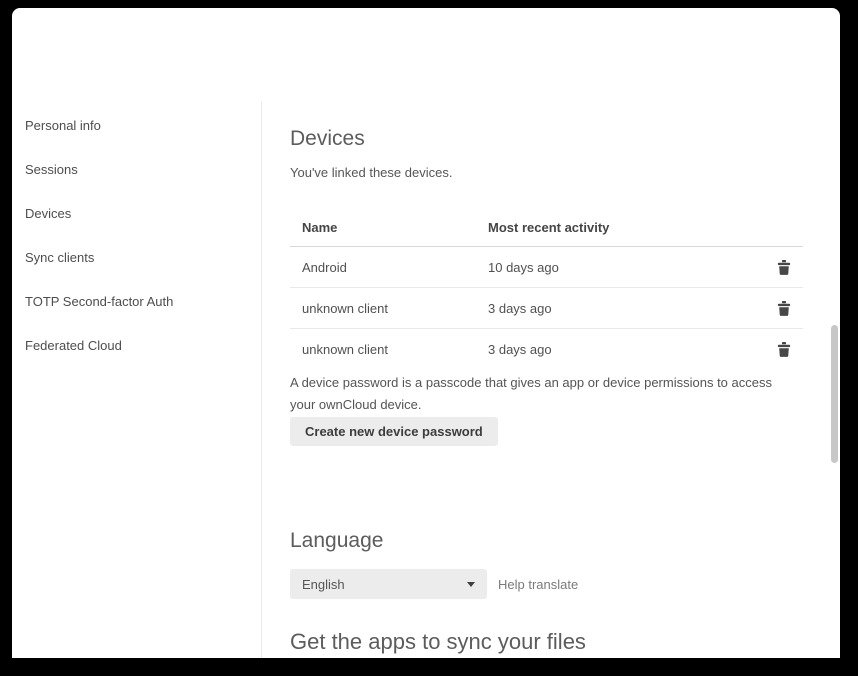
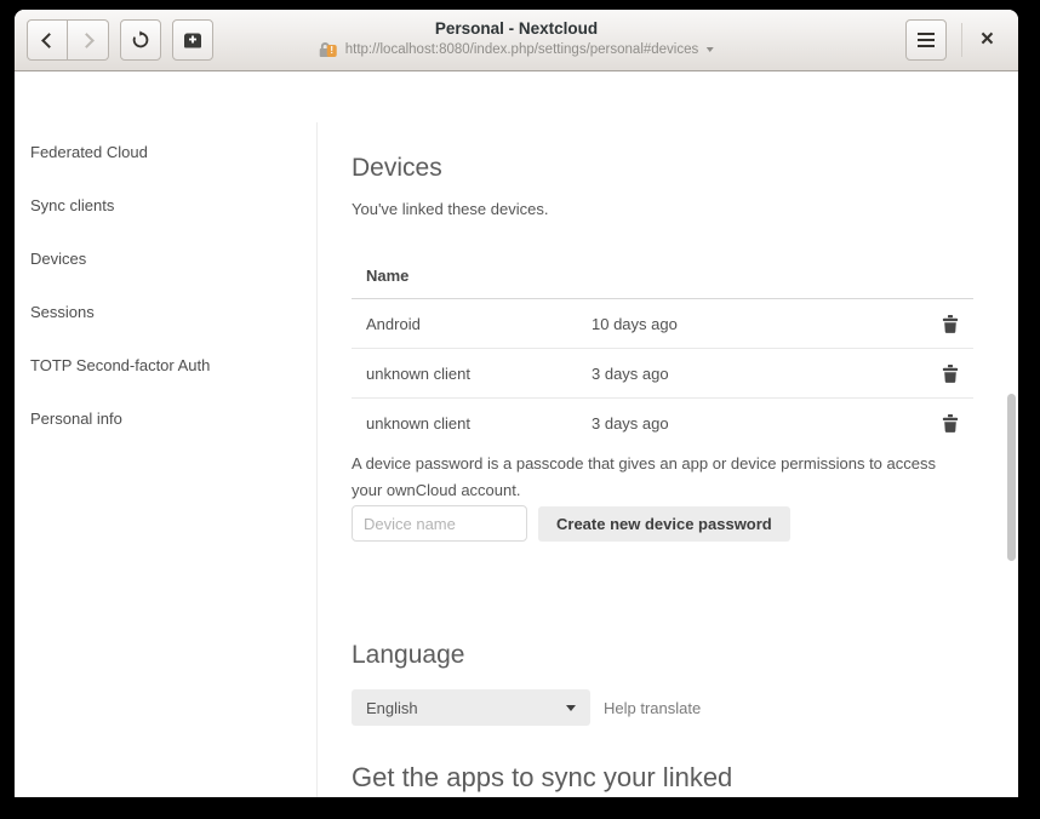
+ Personal - Nextcloud
+ !
+ http://localhost:8080/index.php/settings/personal#devices
+ ×
- Personal info
+ Federated Cloud
- Sessions
+ Sync clients
  Devices
- Sync clients
+ Sessions
  TOTP Second-factor Auth
- Federated Cloud
+ Personal info
  Devices
  You've linked these devices.
  Name
- Most recent activity
  Android
  10 days ago
  unknown client
  3 days ago
  unknown client
  3 days ago
- A device password is a passcode that gives an app or device permissions to access your ownCloud device.
+ A device password is a passcode that gives an app or device permissions to access your ownCloud account.
+ Device name
  Create new device password
  Language
  English
  Help translate
- Get the apps to sync your files
+ Get the apps to sync your linked
